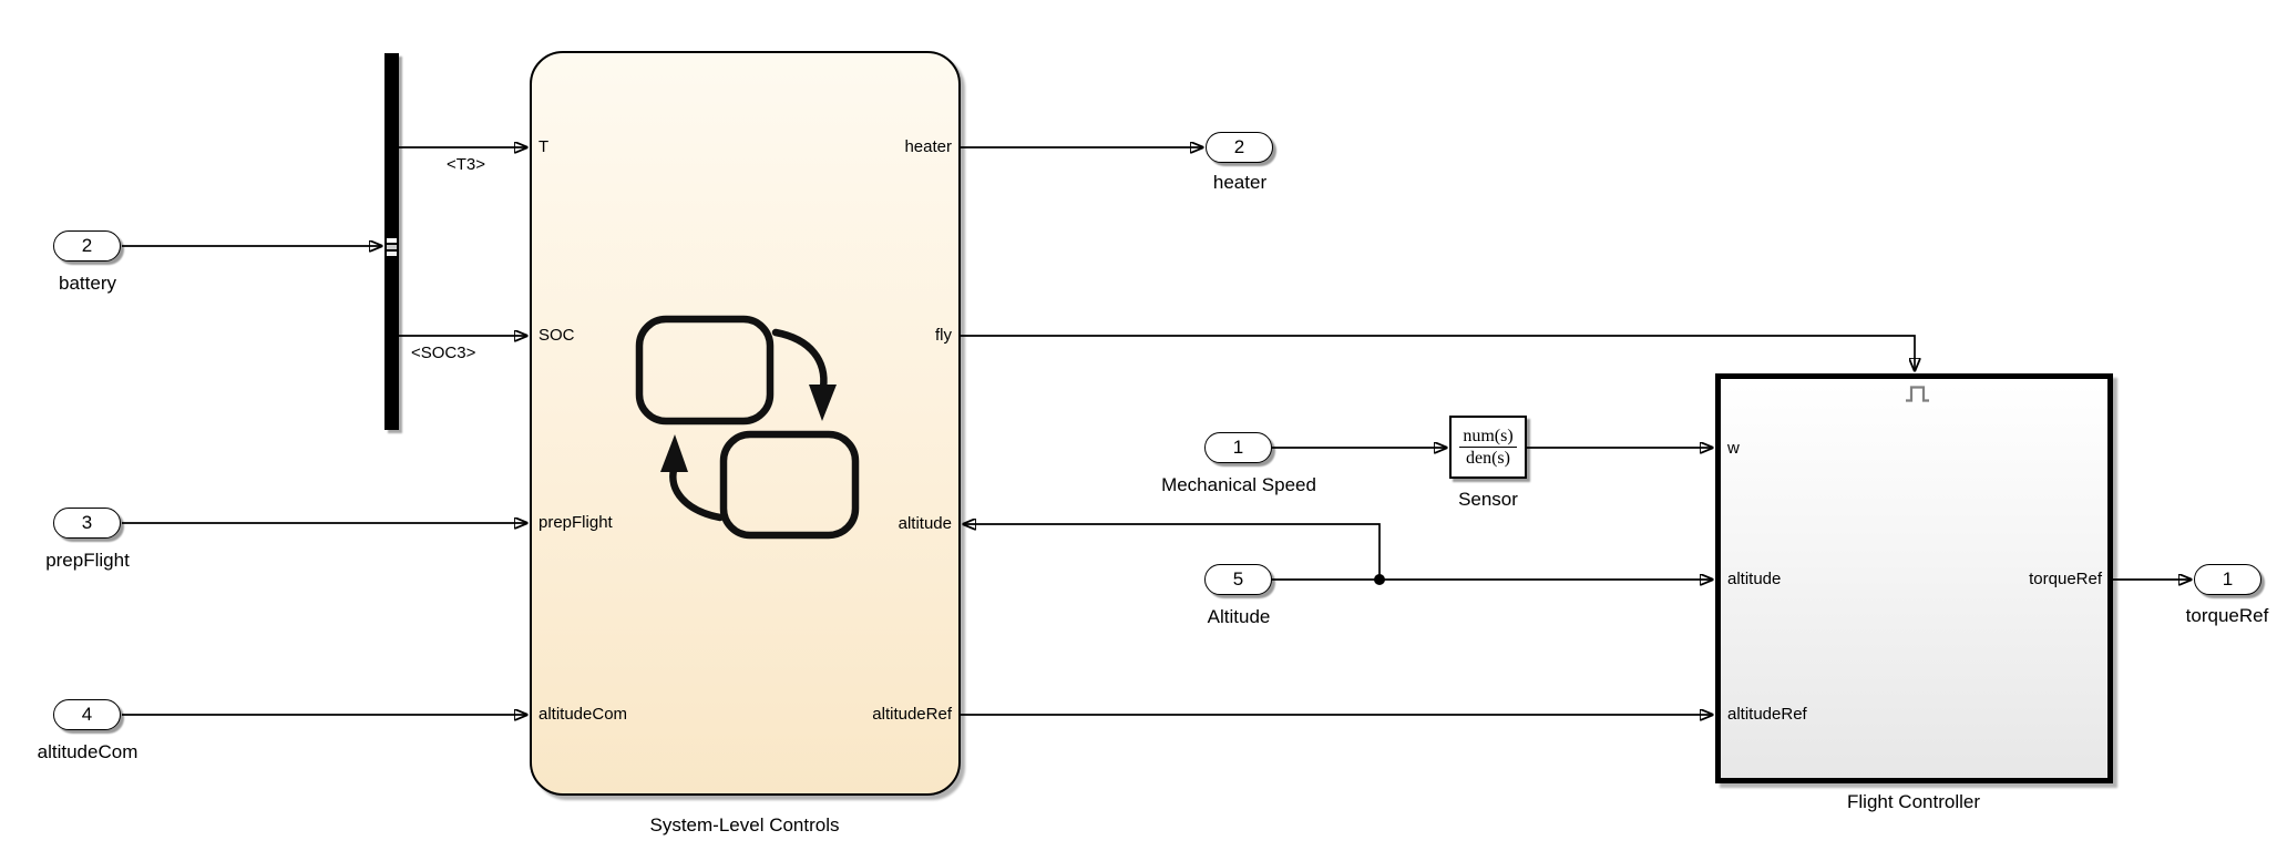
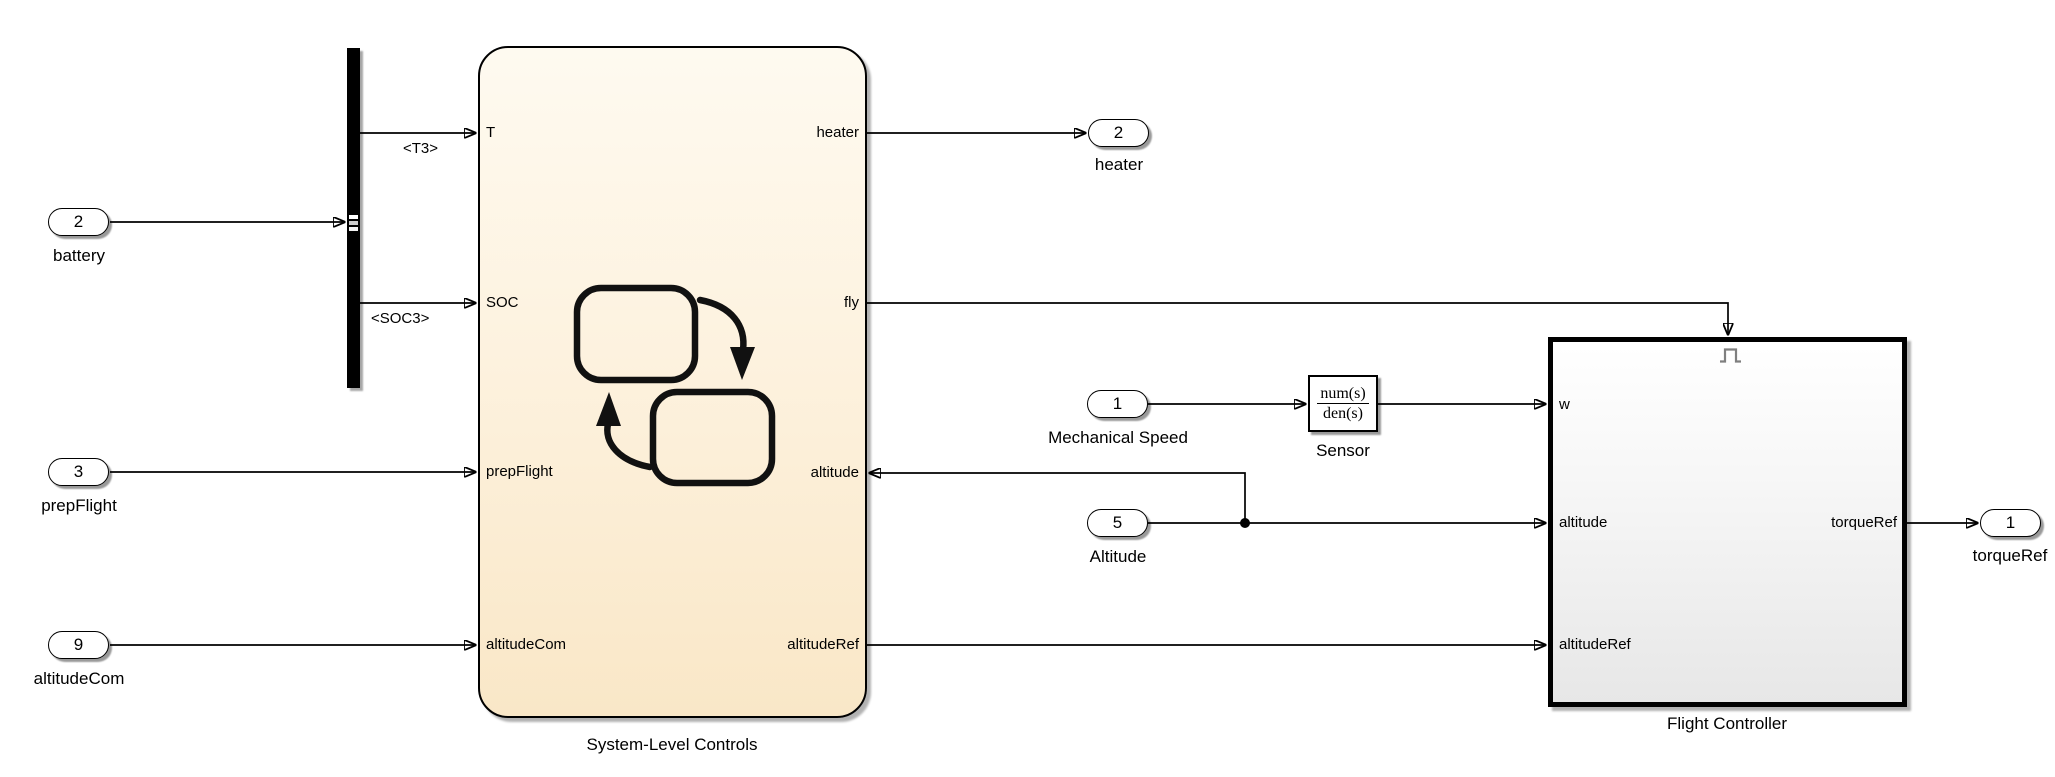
  <T3>
  <SOC3>
  T
  SOC
  prepFlight
  altitudeCom
  heater
  fly
  altitude
  altitudeRef
  System-Level Controls
  w
  altitude
  altitudeRef
  torqueRef
  Flight Controller
  num(s)
  den(s)
  Sensor
  2
  battery
  3
  prepFlight
- 4
+ 9
  altitudeCom
  1
  Mechanical Speed
  5
  Altitude
  2
  heater
  1
  torqueRef
